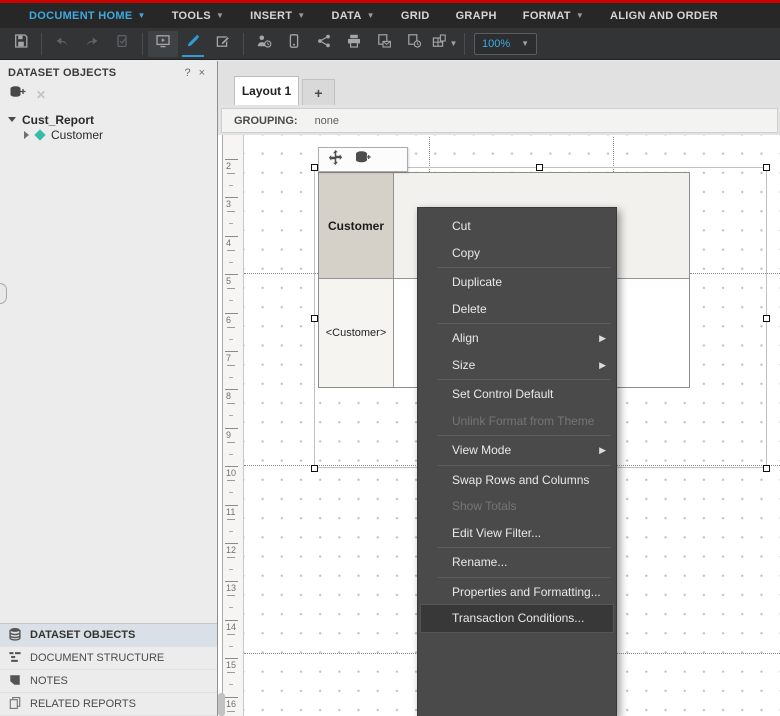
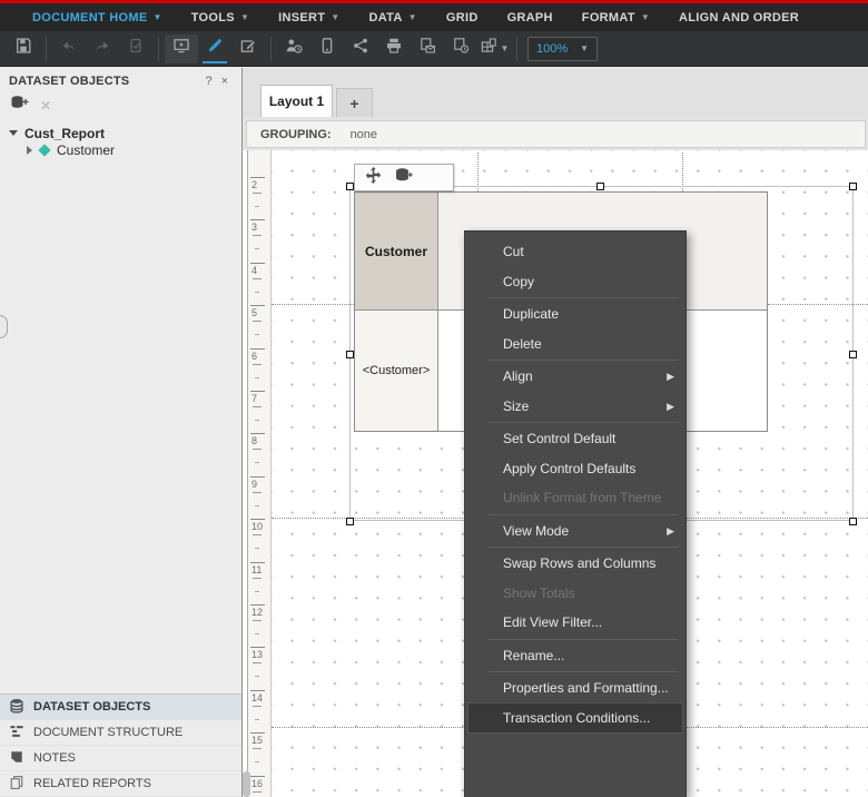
  DOCUMENT HOME
  ▼
  TOOLS
  ▼
  INSERT
  ▼
  DATA
  ▼
  GRID
  GRAPH
  FORMAT
  ▼
  ALIGN AND ORDER
  ▼
  100%
  ▼
  DATASET OBJECTS
  ?
  ×
  ✕
  Cust_Report
  Customer
  DATASET OBJECTS
  DOCUMENT STRUCTURE
  NOTES
  RELATED REPORTS
  Layout 1
  +
  GROUPING:
  none
  2
  3
  4
  5
  6
  7
  8
  9
  10
  11
  12
  13
  14
  15
  16
  Customer
  <Customer>
  Cut
  Copy
  Duplicate
  Delete
  Align
  ▶
  Size
  ▶
  Set Control Default
+ Apply Control Defaults
  Unlink Format from Theme
  View Mode
  ▶
  Swap Rows and Columns
  Show Totals
  Edit View Filter...
  Rename...
  Properties and Formatting...
  Transaction Conditions...
